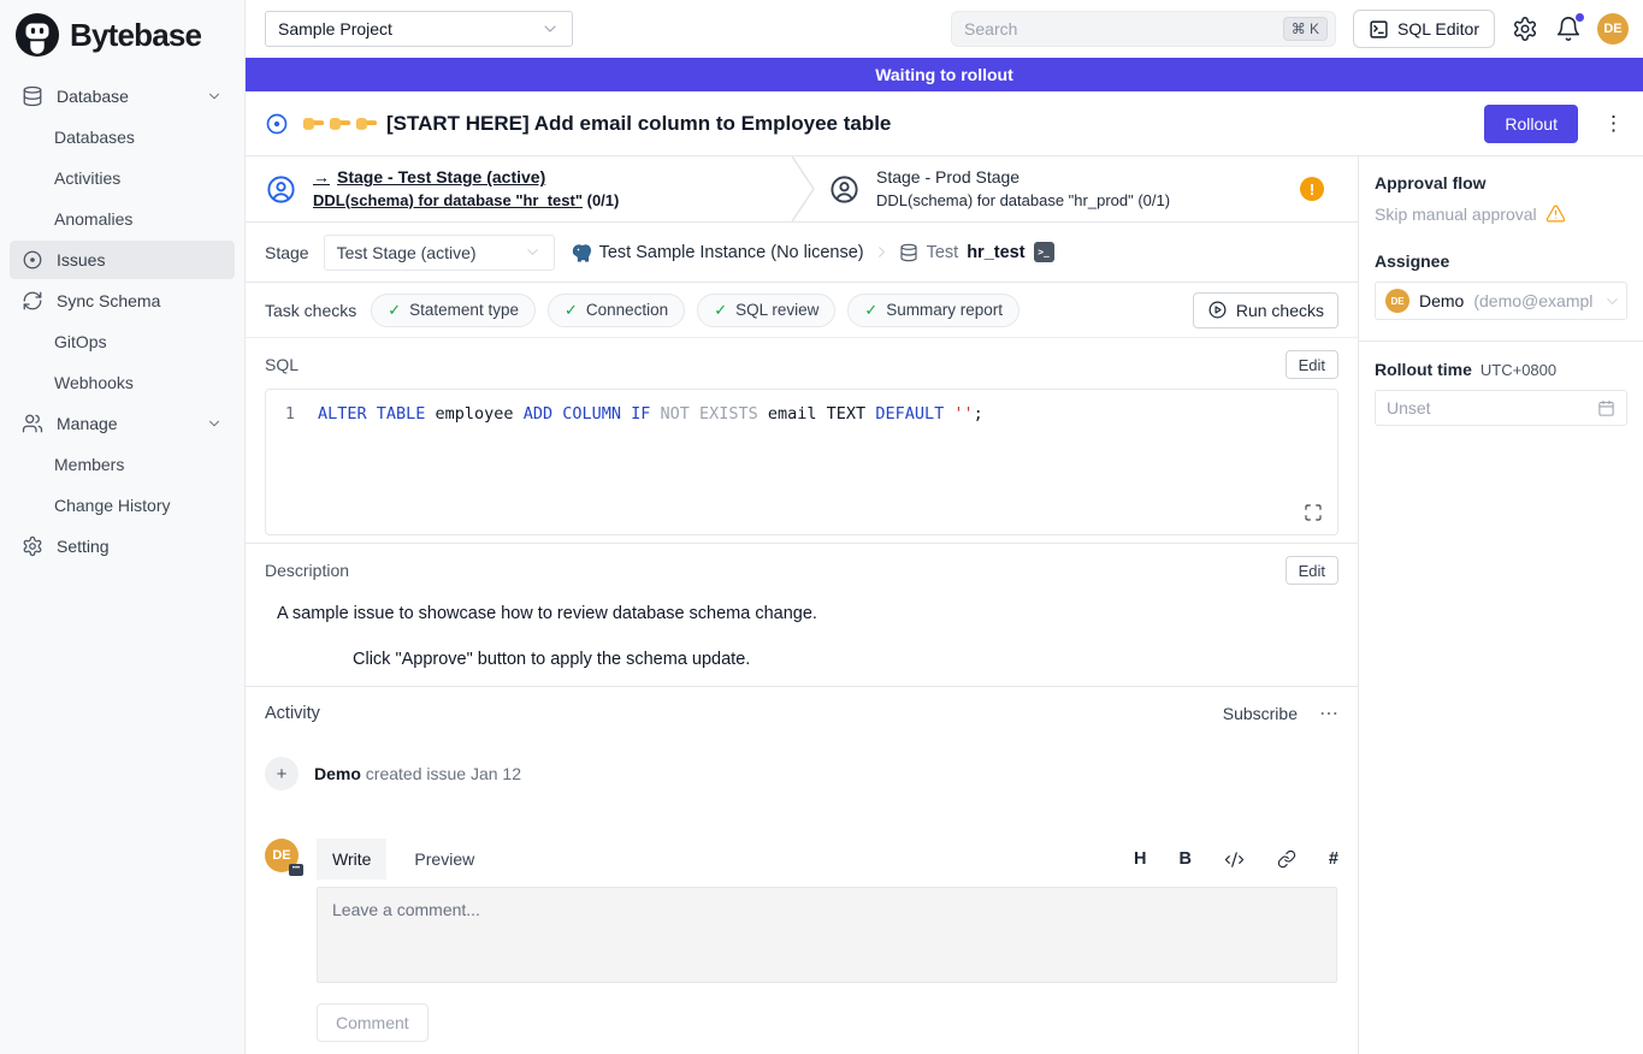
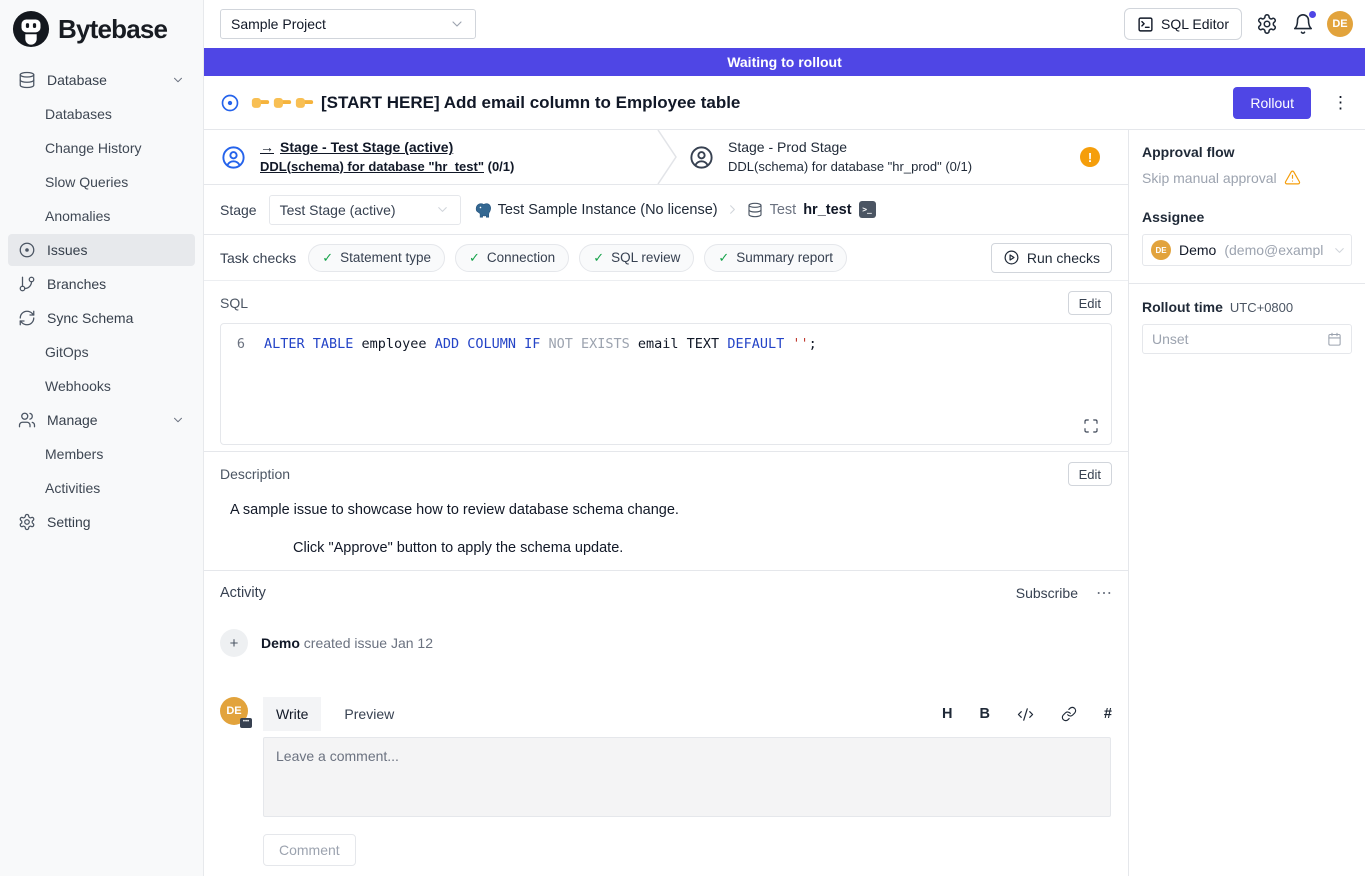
  Bytebase
  Database
  Databases
- Activities
+ Change History
+ Slow Queries
  Anomalies
  Issues
+ Branches
  Sync Schema
  GitOps
  Webhooks
  Manage
  Members
- Change History
+ Activities
  Setting
  Sample Project
- Search
- ⌘ K
  SQL Editor
  DE
  Waiting to rollout
  [START HERE] Add email column to Employee table
  Rollout
  ⋮
  →
  Stage - Test Stage (active)
  DDL(schema) for database "hr_test" (0/1)
  Stage - Prod Stage
  DDL(schema) for database "hr_prod" (0/1)
  !
  Stage
  Test Stage (active)
  Test Sample Instance (No license)
  Test
  hr_test
  >_
  Task checks
  ✓
  Statement type
  ✓
  Connection
  ✓
  SQL review
  ✓
  Summary report
  Run checks
  SQL
  Edit
- 1
+ 6
  ALTER TABLE employee ADD COLUMN IF NOT EXISTS email TEXT DEFAULT '';
  Description
  Edit
  A sample issue to showcase how to review database schema change.
  Click "Approve" button to apply the schema update.
  Activity
  Subscribe
  ⋯
  +
  Demo created issue Jan 12
  DE
  Write
  Preview
  H
  B
  #
  Leave a comment...
  Comment
  Approval flow
  Skip manual approval
  Assignee
  DE
  Demo
  (demo@exampl
  Rollout time
  UTC+0800
  Unset
